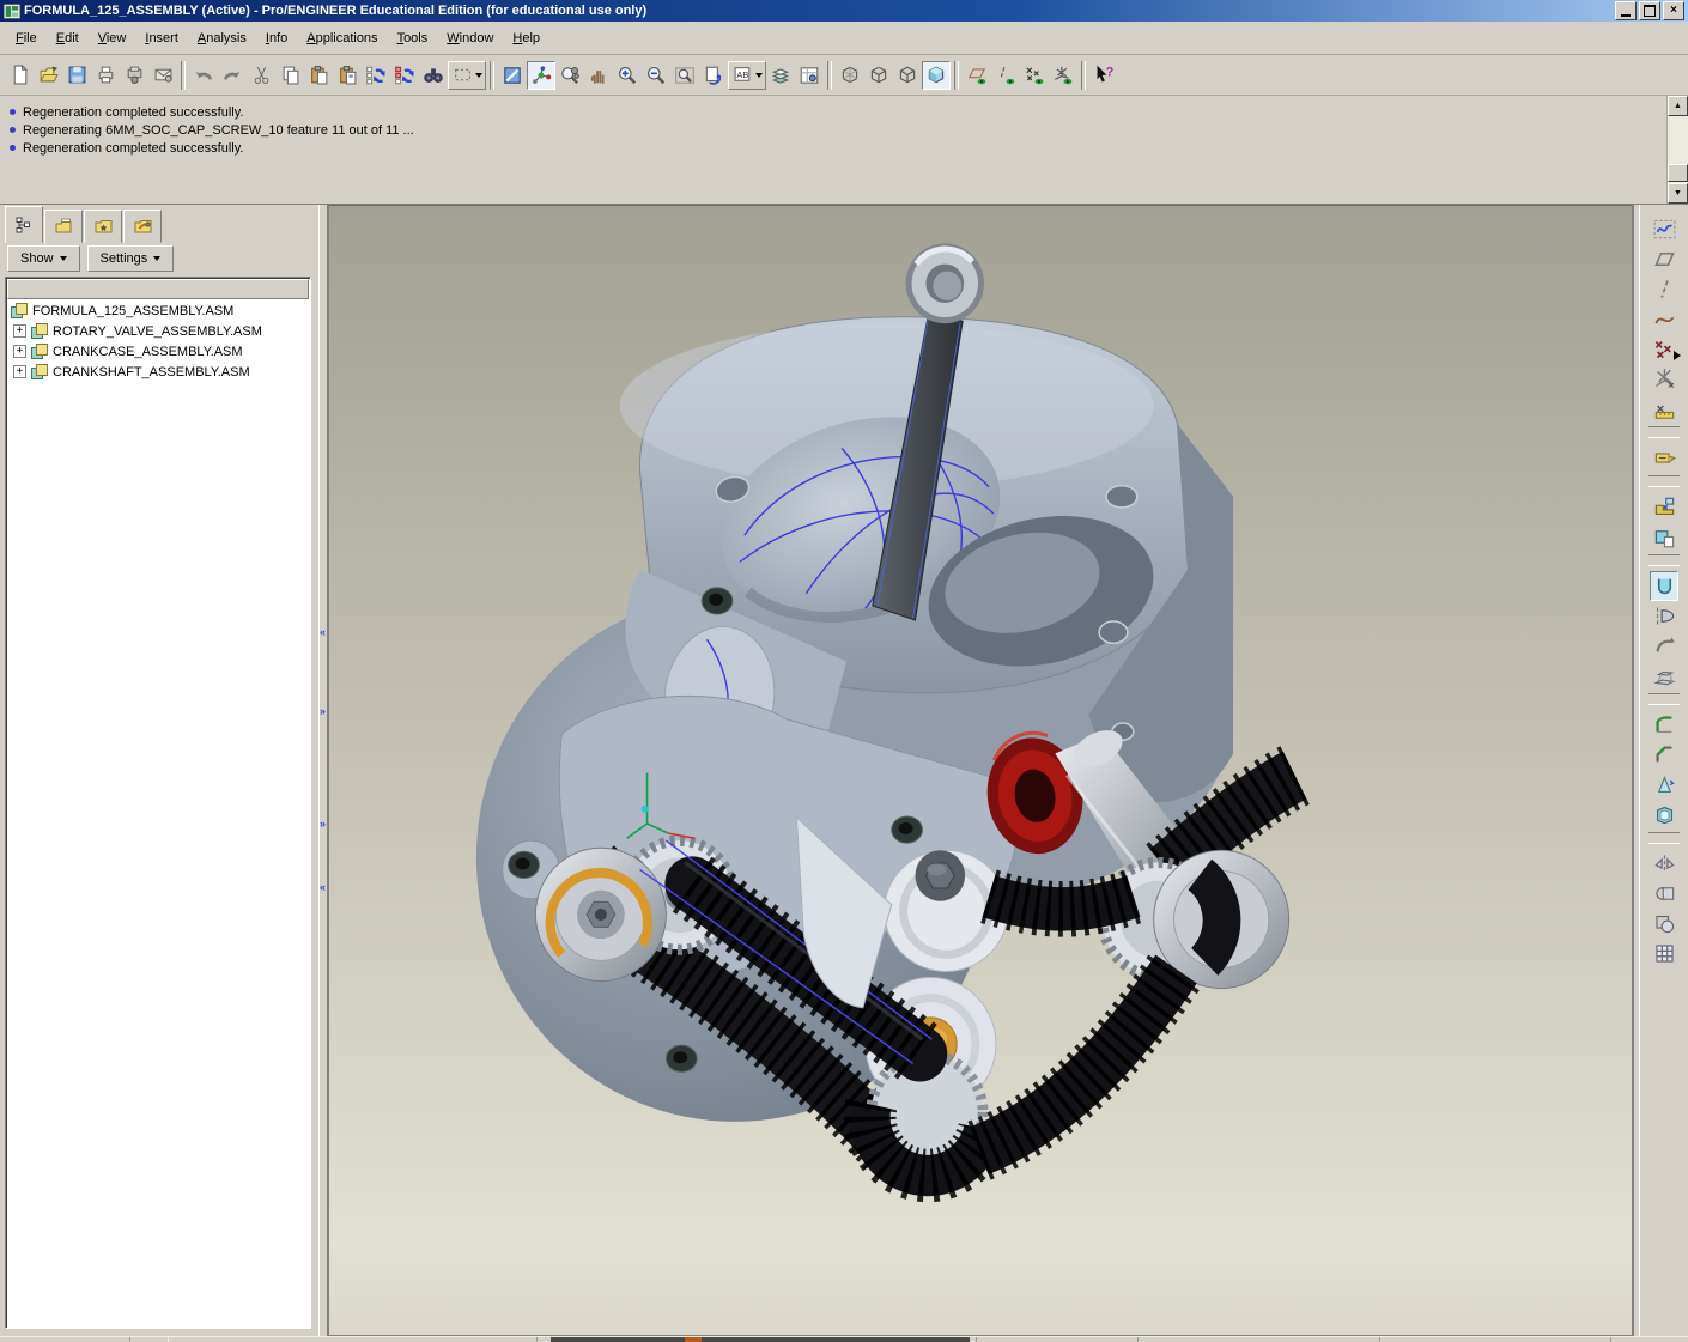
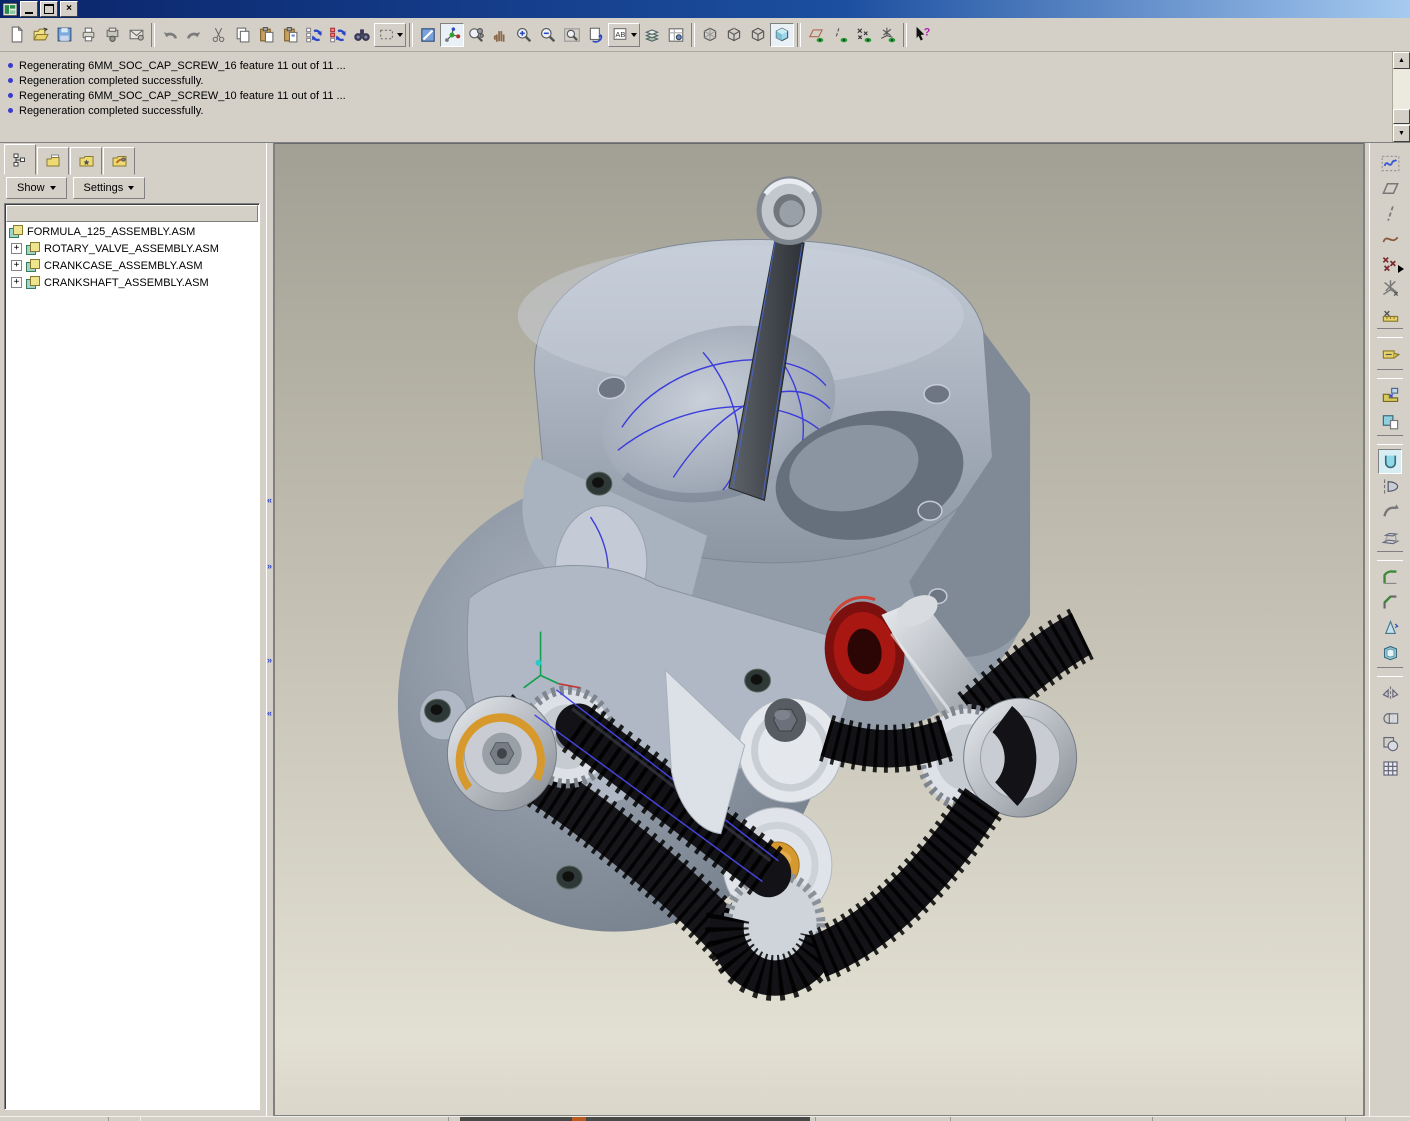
- FORMULA_125_ASSEMBLY (Active) - Pro/ENGINEER Educational Edition (for educational use only)
  ×
- File
- Edit
- View
- Insert
- Analysis
- Info
- Applications
- Tools
- Window
- Help
  AB
  ?
+ Regenerating 6MM_SOC_CAP_SCREW_16 feature 11 out of 11 ...
  Regeneration completed successfully.
  Regenerating 6MM_SOC_CAP_SCREW_10 feature 11 out of 11 ...
  Regeneration completed successfully.
  Show
  Settings
  FORMULA_125_ASSEMBLY.ASM
  +
  ROTARY_VALVE_ASSEMBLY.ASM
  +
  CRANKCASE_ASSEMBLY.ASM
  +
  CRANKSHAFT_ASSEMBLY.ASM
  «
  »
  »
  «
